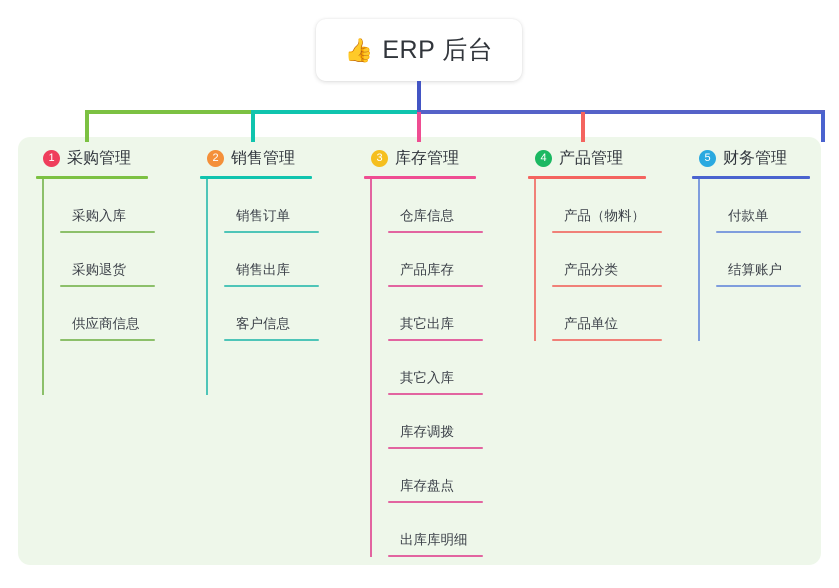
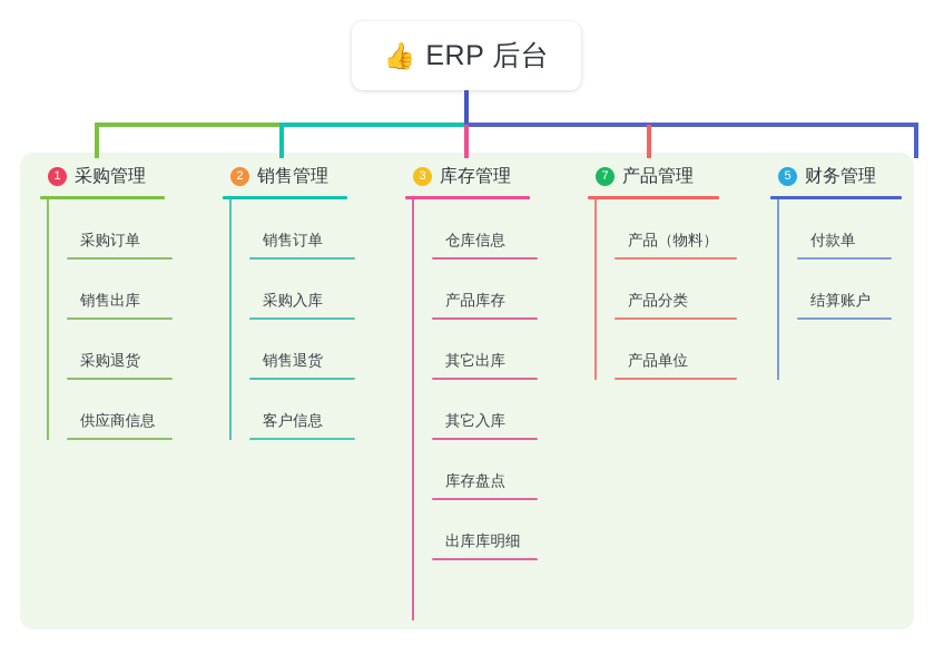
  👍
  ERP 后台
  1
  采购管理
+ 采购订单
- 采购入库
+ 销售出库
  采购退货
  供应商信息
  2
  销售管理
  销售订单
- 销售出库
+ 采购入库
+ 销售退货
  客户信息
  3
  库存管理
  仓库信息
  产品库存
  其它出库
  其它入库
- 库存调拨
  库存盘点
  出库库明细
- 4
+ 7
  产品管理
  产品（物料）
  产品分类
  产品单位
  5
  财务管理
  付款单
  结算账户
